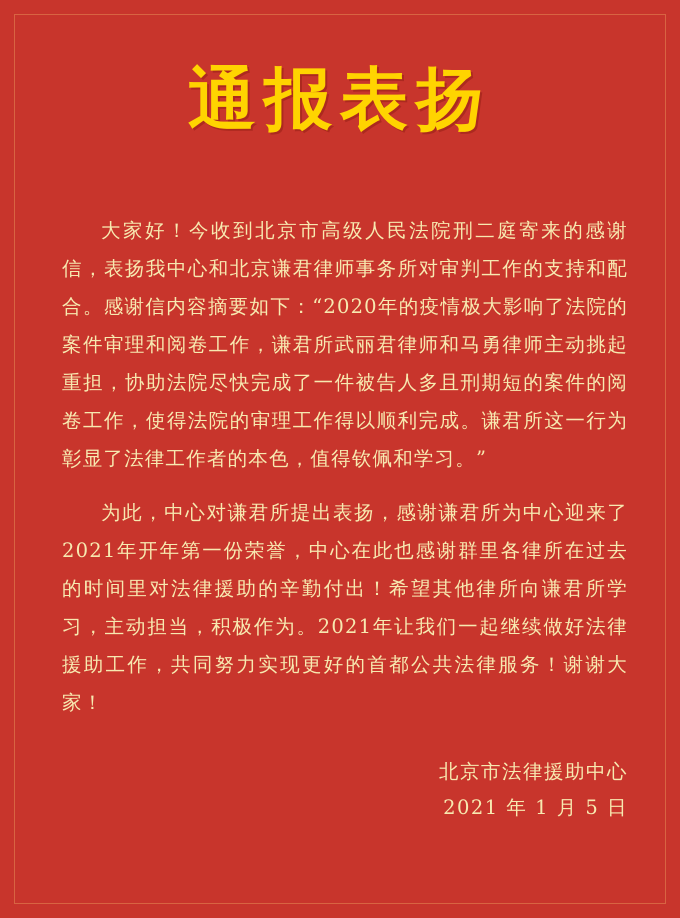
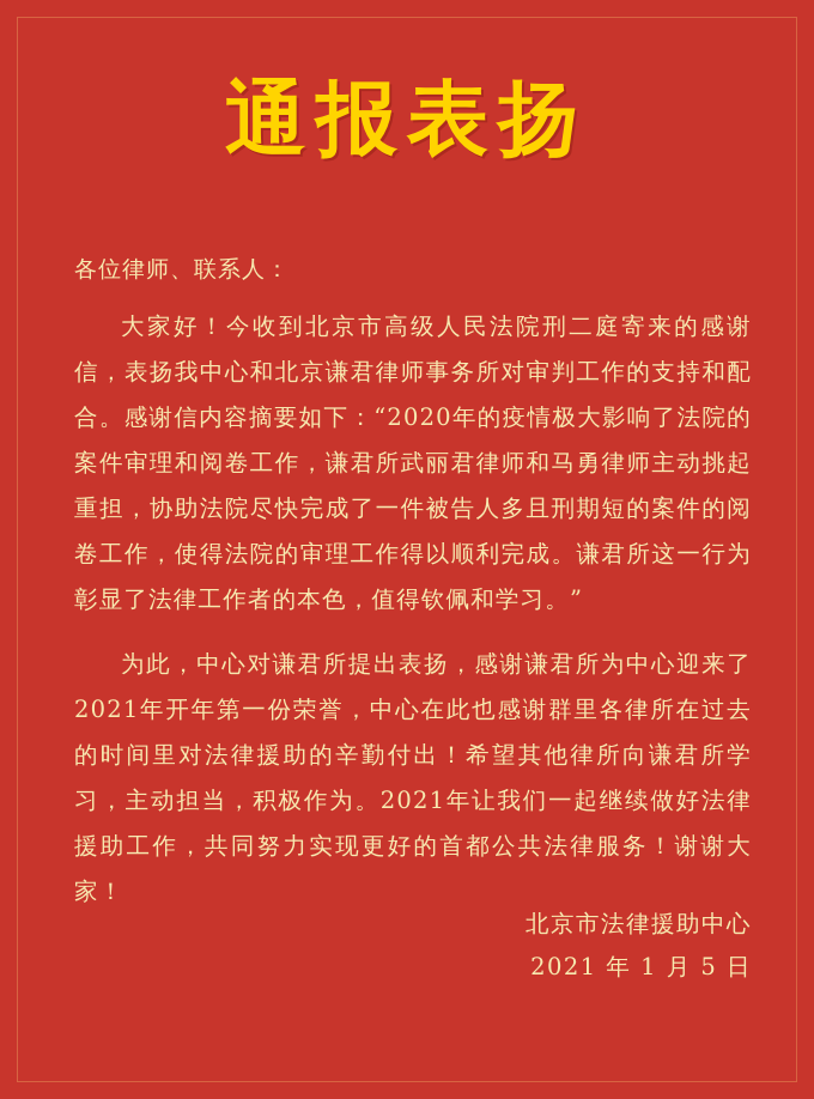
  通报表扬
+ 各位律师、联系人：
  大家好！今收到北京市高级人民法院刑二庭寄来的感谢信，表扬我中心和北京谦君律师事务所对审判工作的支持和配合。感谢信内容摘要如下：“2020年的疫情极大影响了法院的案件审理和阅卷工作，谦君所武丽君律师和马勇律师主动挑起重担，协助法院尽快完成了一件被告人多且刑期短的案件的阅卷工作，使得法院的审理工作得以顺利完成。谦君所这一行为彰显了法律工作者的本色，值得钦佩和学习。”
  为此，中心对谦君所提出表扬，感谢谦君所为中心迎来了2021年开年第一份荣誉，中心在此也感谢群里各律所在过去的时间里对法律援助的辛勤付出！希望其他律所向谦君所学习，主动担当，积极作为。2021年让我们一起继续做好法律援助工作，共同努力实现更好的首都公共法律服务！谢谢大家！
  北京市法律援助中心
  2021 年 1 月 5 日
